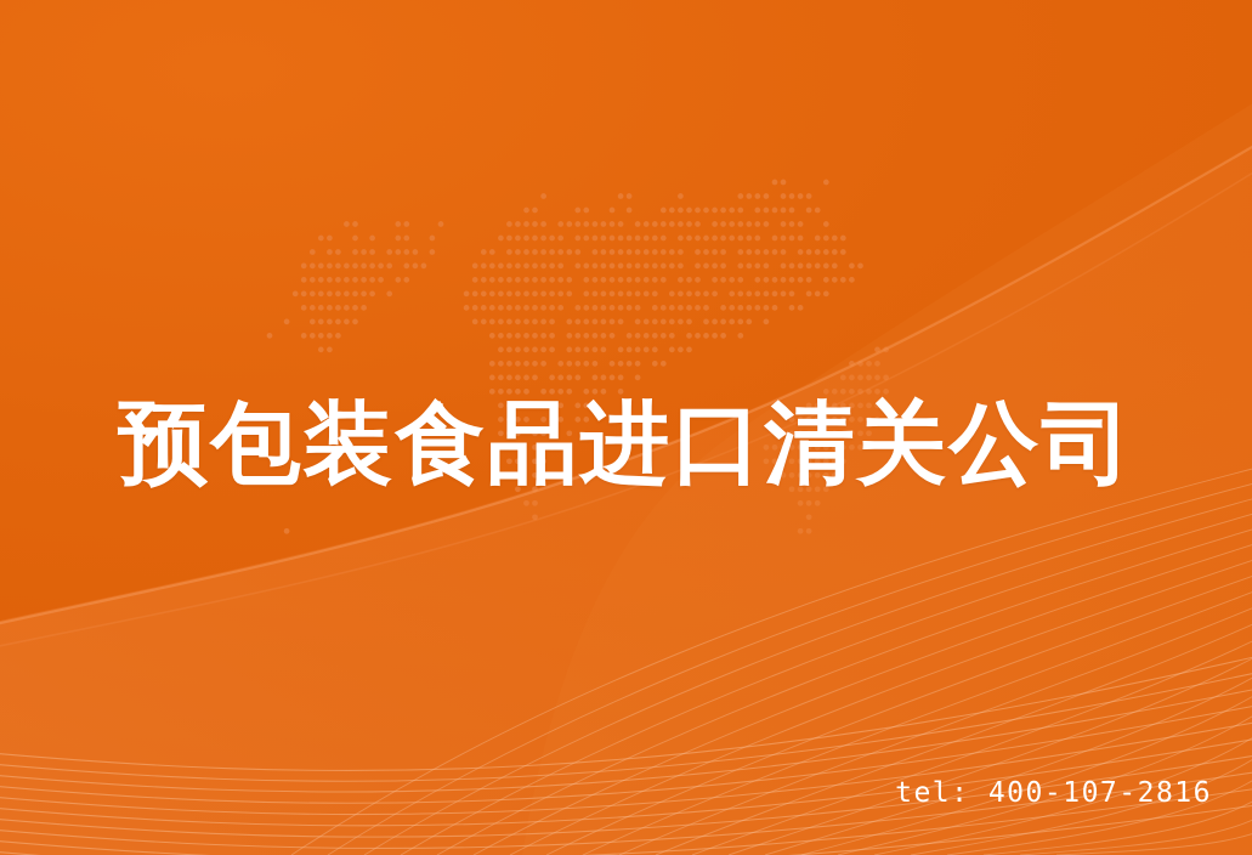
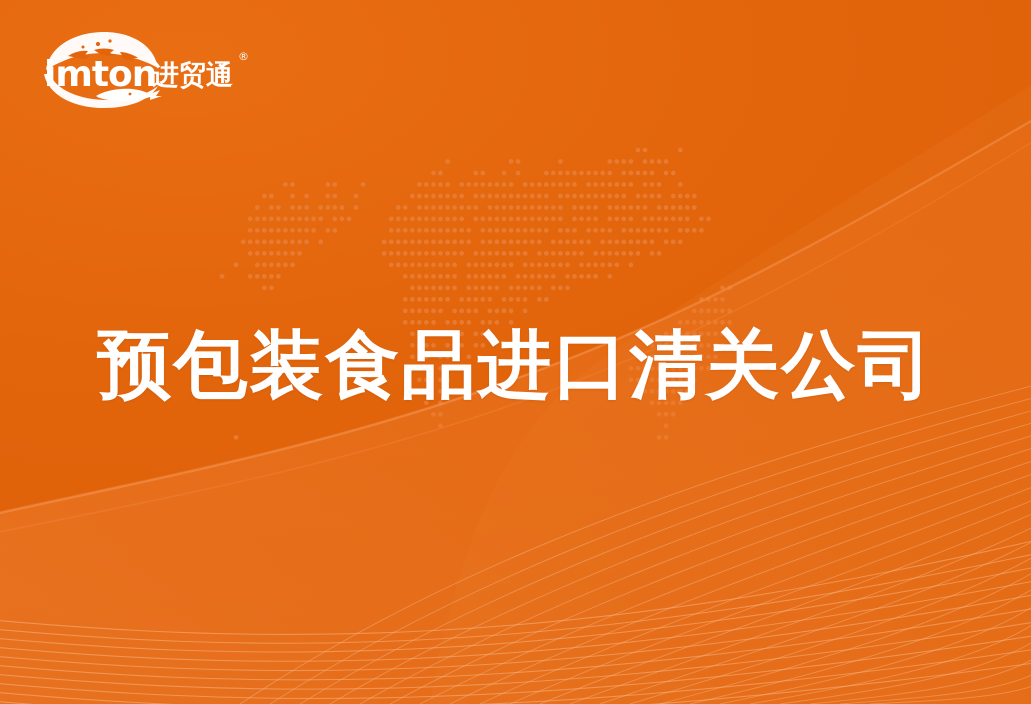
+ imton
+ 进贸通
+ ®
  预包装食品进口清关公司
- tel: 400-107-2816
